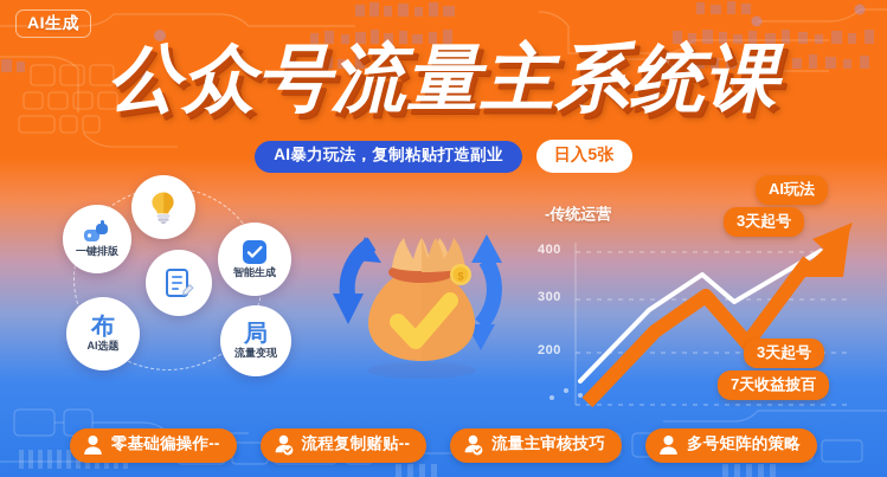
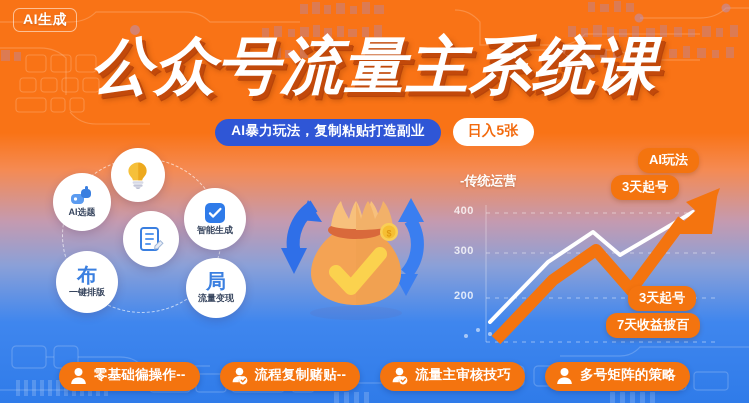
  AI生成
  公众号流量主系统课
  AI暴力玩法，复制粘贴打造副业
  日入5张
- 一键排版
+ AI选题
  智能生成
  布
- AI选题
+ 一键排版
  局
  流量变现
  $
  -传统运营
  400
  300
  200
  AI玩法
  3天起号
  3天起号
  7天收益披百
  零基础徧操作--
  流程复制赌贴--
  流量主审核技巧
  多号矩阵的策略
